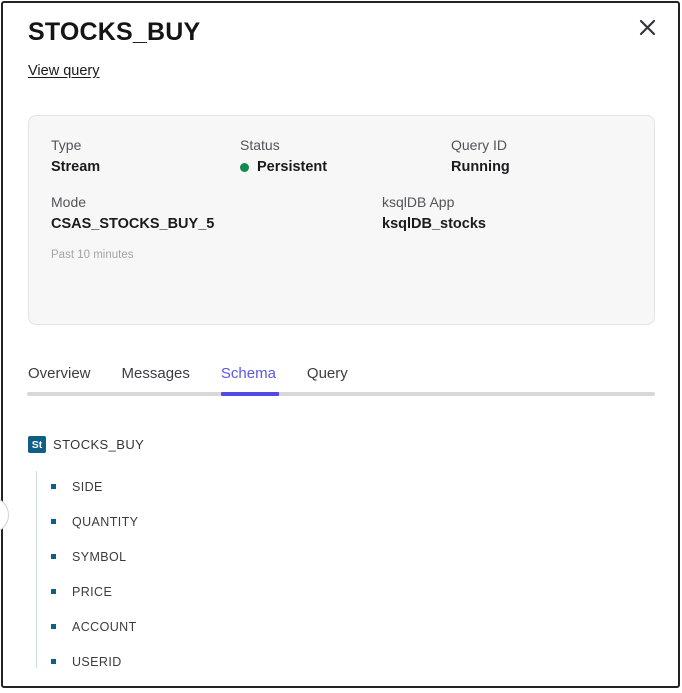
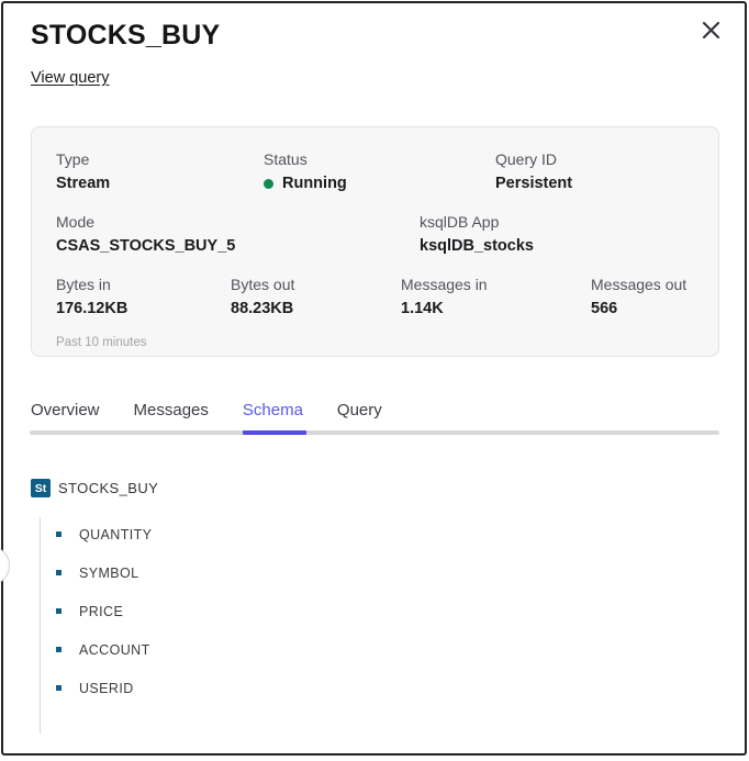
  STOCKS_BUY
  View query
  Type
  Stream
  Status
- Persistent
+ Running
  Query ID
- Running
+ Persistent
  Mode
  CSAS_STOCKS_BUY_5
  ksqlDB App
  ksqlDB_stocks
+ Bytes in
+ 176.12KB
+ Bytes out
+ 88.23KB
+ Messages in
+ 1.14K
+ Messages out
+ 566
  Past 10 minutes
  Overview
  Messages
  Schema
  Query
  St
  STOCKS_BUY
- SIDE
  QUANTITY
  SYMBOL
  PRICE
  ACCOUNT
  USERID
